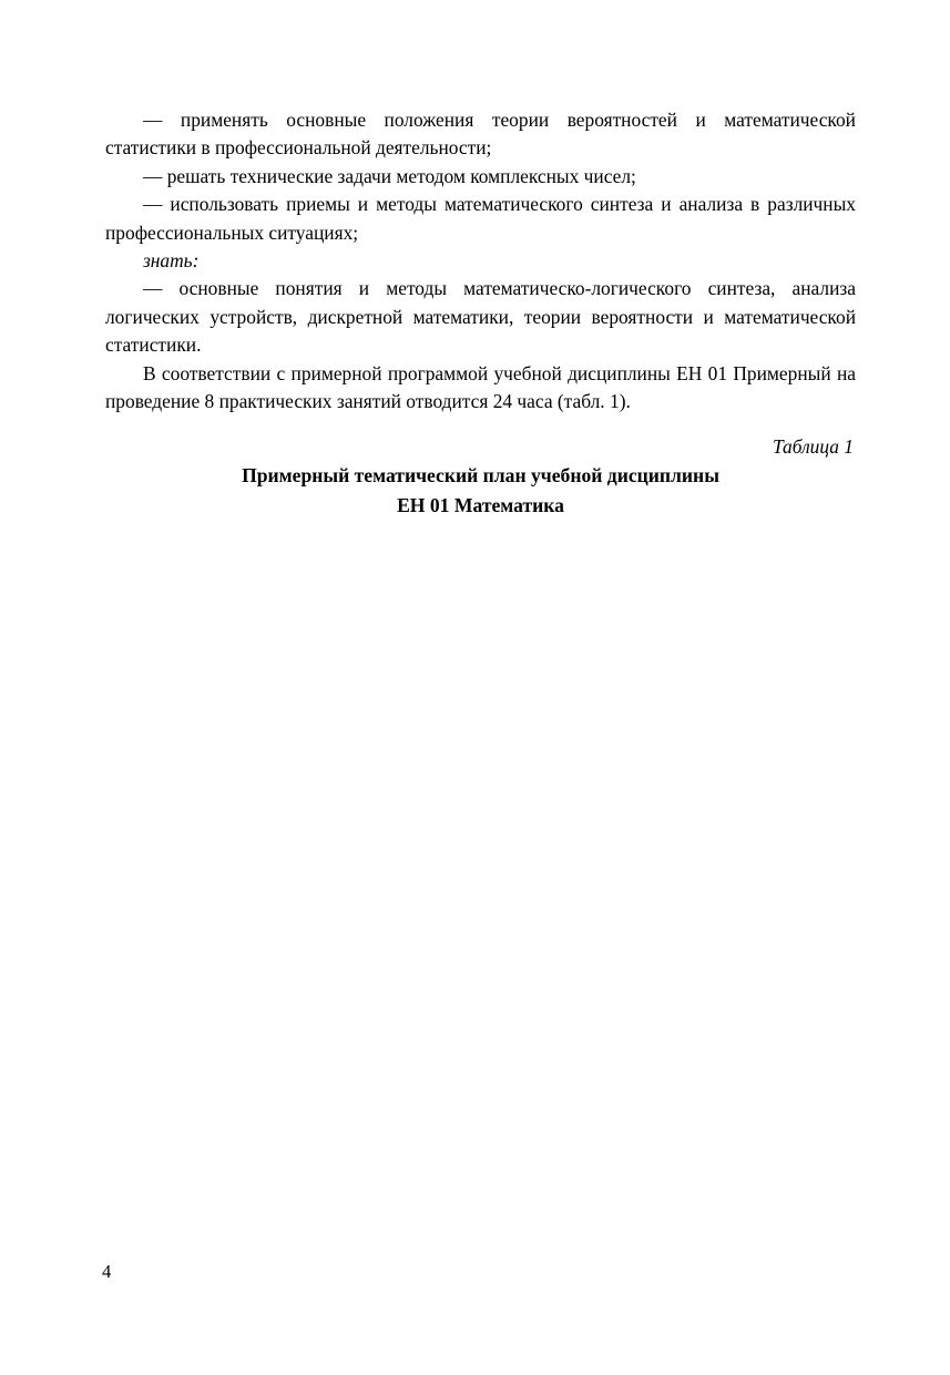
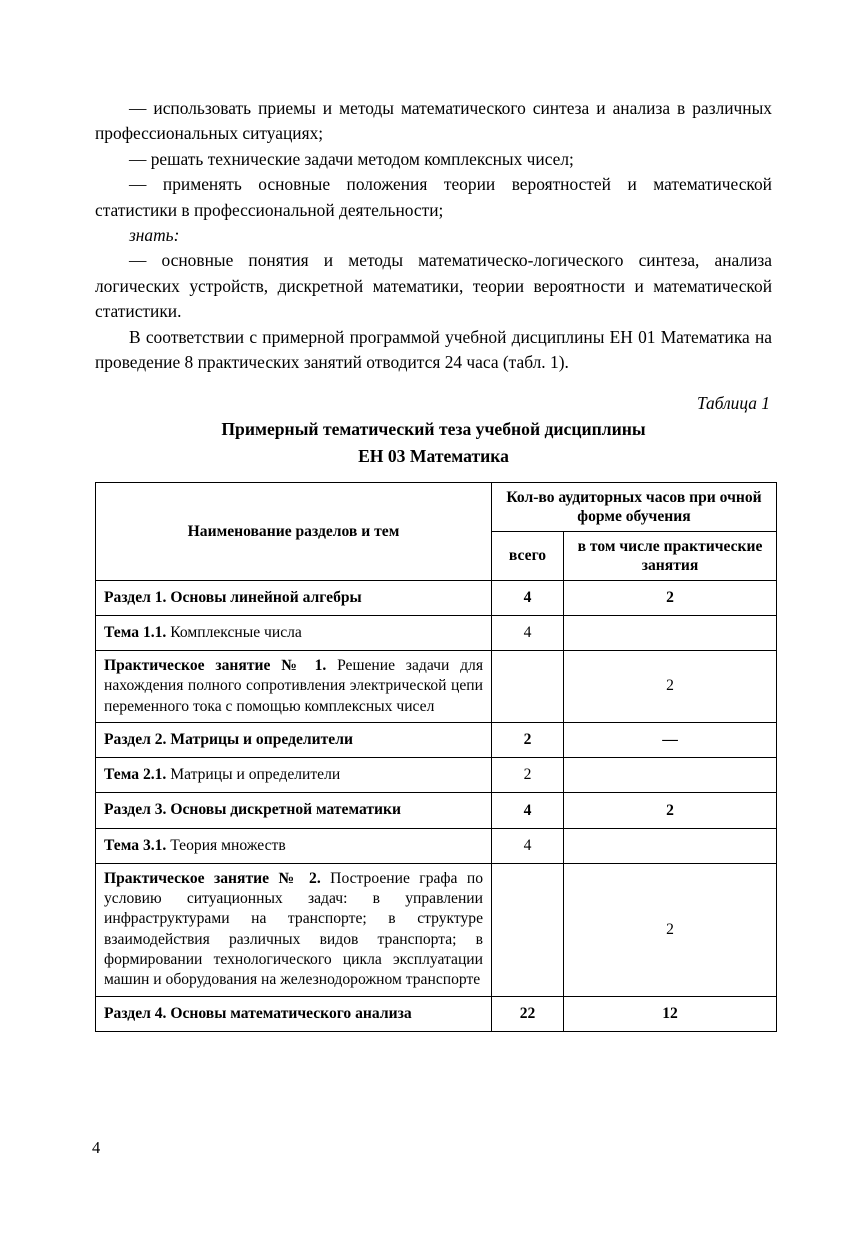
- — применять основные положения теории вероятностей и мате­матической статистики в профессиональной деятельности;
+ — использовать приемы и методы математического синтеза и ана­лиза в различных профессиональных ситуациях;
  — решать технические задачи методом комплексных чисел;
- — использовать приемы и методы математического синтеза и ана­лиза в различных профессиональных ситуациях;
+ — применять основные положения теории вероятностей и мате­матической статистики в профессиональной деятельности;
  знать:
  — основные понятия и методы математическо-логического син­теза, анализа логических устройств, дискретной математики, теории вероятности и математической статистики.
- В соответствии с примерной программой учебной дисципли­ны ЕН 01 Примерный на проведение 8 практических занятий отво­дится 24 часа (табл. 1).
+ В соответствии с примерной программой учебной дисципли­ны ЕН 01 Математика на проведение 8 практических занятий отво­дится 24 часа (табл. 1).
  Таблица 1
- Примерный тематический план учебной дисциплины
+ Примерный тематический теза учебной дисциплины
- ЕН 01 Математика
+ ЕН 03 Математика
+ Наименование разделов и тем	Кол-во аудиторных часов при очной форме обучения
+ всего	в том числе практические занятия
+ Раздел 1. Основы линейной алгебры	4	2
+ Тема 1.1. Комплексные числа	4
+ Практическое занятие № 1. Решение зада­чи для нахождения полного сопротивления электрической цепи переменного тока с по­мощью комплексных чисел		2
+ Раздел 2. Матрицы и определители	2	—
+ Тема 2.1. Матрицы и определители	2
+ Раздел 3. Основы дискретной математики	4	2
+ Тема 3.1. Теория множеств	4
+ Практическое занятие № 2. Построение гра­фа по условию ситуационных задач: в управ­лении инфраструктурами на транспорте; в структуре взаимодействия различных видов транспорта; в формировании технологиче­ского цикла эксплуатации машин и оборудо­вания на железнодорожном транспорте		2
+ Раздел 4. Основы математического анализа	22	12
  4
